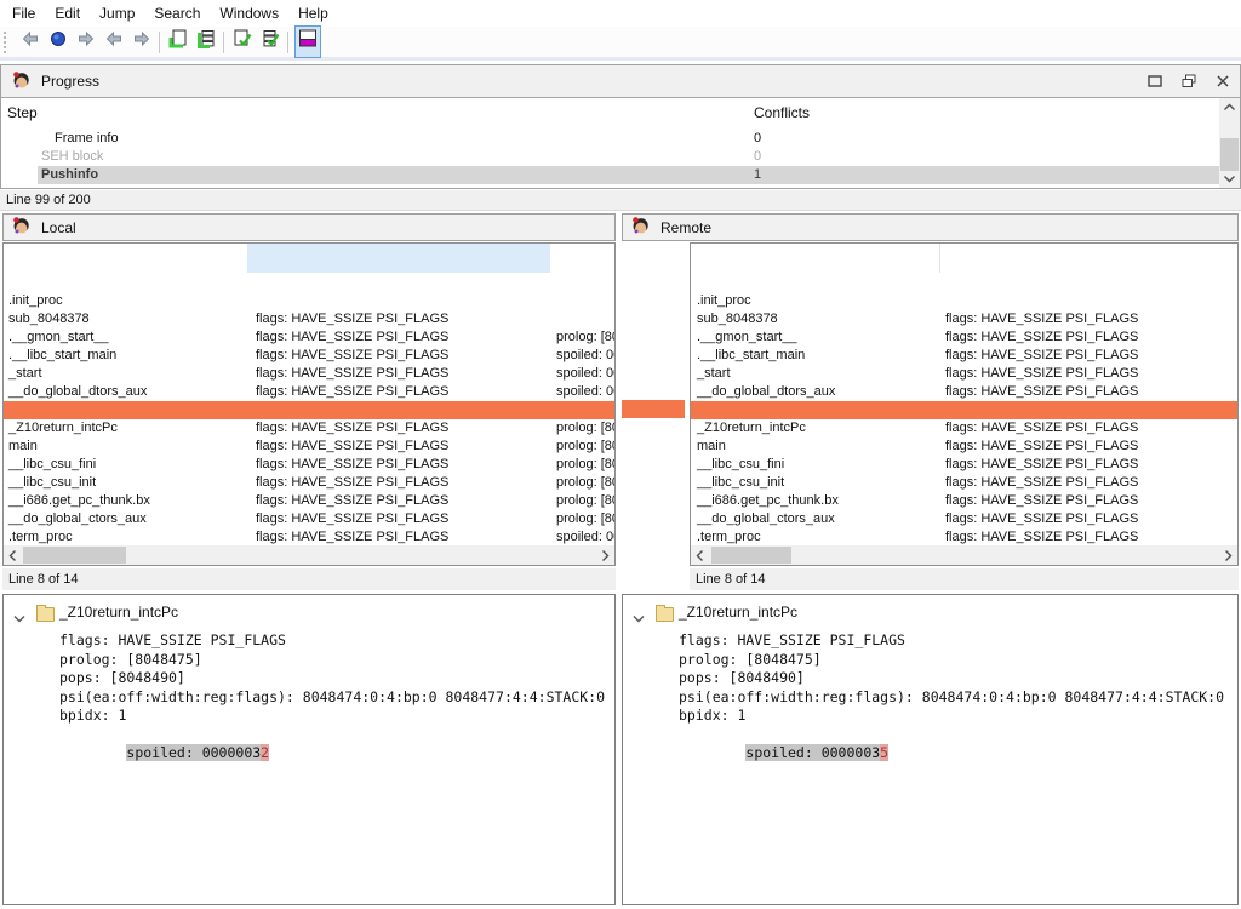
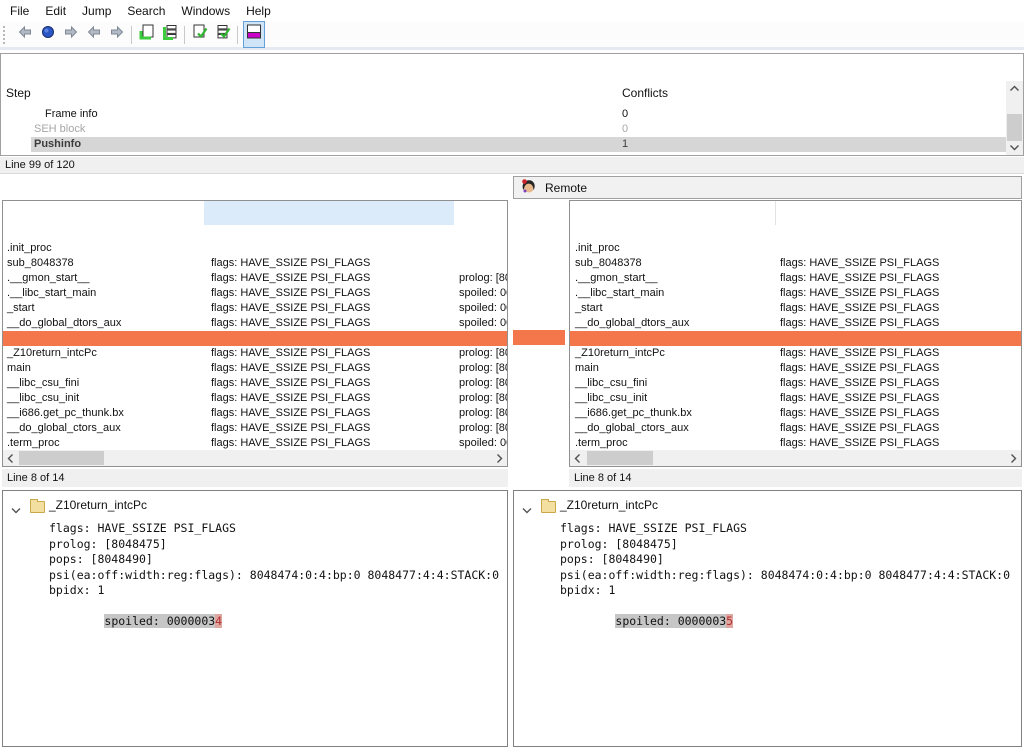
  File
  Edit
  Jump
  Search
  Windows
  Help
- Progress
  Step
  Conflicts
  Frame info
  0
  SEH block
  0
  Pushinfo
  1
- Line 99 of 200
+ Line 99 of 120
- Local
  Remote
  .init_proc
  flags: HAVE_SSIZE PSI_FLAGS
  prolog: [8
  sub_8048378
  flags: HAVE_SSIZE PSI_FLAGS
  spoiled: 0
  .__gmon_start__
  flags: HAVE_SSIZE PSI_FLAGS
  spoiled: 0
  .__libc_start_main
  flags: HAVE_SSIZE PSI_FLAGS
  spoiled: 0
  _start
  flags: HAVE_SSIZE PSI_FLAGS
  __do_global_dtors_aux
  prolog: [8
  flags: HAVE_SSIZE PSI_FLAGS
  prolog: [8
  _Z10return_intcPc
  flags: HAVE_SSIZE PSI_FLAGS
  prolog: [8
  main
  flags: HAVE_SSIZE PSI_FLAGS
  prolog: [8
  __libc_csu_fini
  flags: HAVE_SSIZE PSI_FLAGS
  prolog: [8
  __libc_csu_init
  flags: HAVE_SSIZE PSI_FLAGS
  prolog: [8
  __i686.get_pc_thunk.bx
  flags: HAVE_SSIZE PSI_FLAGS
  spoiled: 0
  __do_global_ctors_aux
  flags: HAVE_SSIZE PSI_FLAGS
  .term_proc
  .init_proc
  flags: HAVE_SSIZE PSI_FLAGS
  sub_8048378
  flags: HAVE_SSIZE PSI_FLAGS
  .__gmon_start__
  flags: HAVE_SSIZE PSI_FLAGS
  .__libc_start_main
  flags: HAVE_SSIZE PSI_FLAGS
  _start
  flags: HAVE_SSIZE PSI_FLAGS
  __do_global_dtors_aux
  flags: HAVE_SSIZE PSI_FLAGS
  _Z10return_intcPc
  flags: HAVE_SSIZE PSI_FLAGS
  main
  flags: HAVE_SSIZE PSI_FLAGS
  __libc_csu_fini
  flags: HAVE_SSIZE PSI_FLAGS
  __libc_csu_init
  flags: HAVE_SSIZE PSI_FLAGS
  __i686.get_pc_thunk.bx
  flags: HAVE_SSIZE PSI_FLAGS
  __do_global_ctors_aux
  flags: HAVE_SSIZE PSI_FLAGS
  .term_proc
  Line 8 of 14
  Line 8 of 14
  _Z10return_intcPc
  flags: HAVE_SSIZE PSI_FLAGS
  prolog: [8048475]
  pops: [8048490]
  psi(ea:off:width:reg:flags): 8048474:0:4:bp:0 8048477:4:4:STACK:0
  bpidx: 1
- spoiled: 00000032
+ spoiled: 00000034
  _Z10return_intcPc
  flags: HAVE_SSIZE PSI_FLAGS
  prolog: [8048475]
  pops: [8048490]
  psi(ea:off:width:reg:flags): 8048474:0:4:bp:0 8048477:4:4:STACK:0
  bpidx: 1
  spoiled: 00000035
